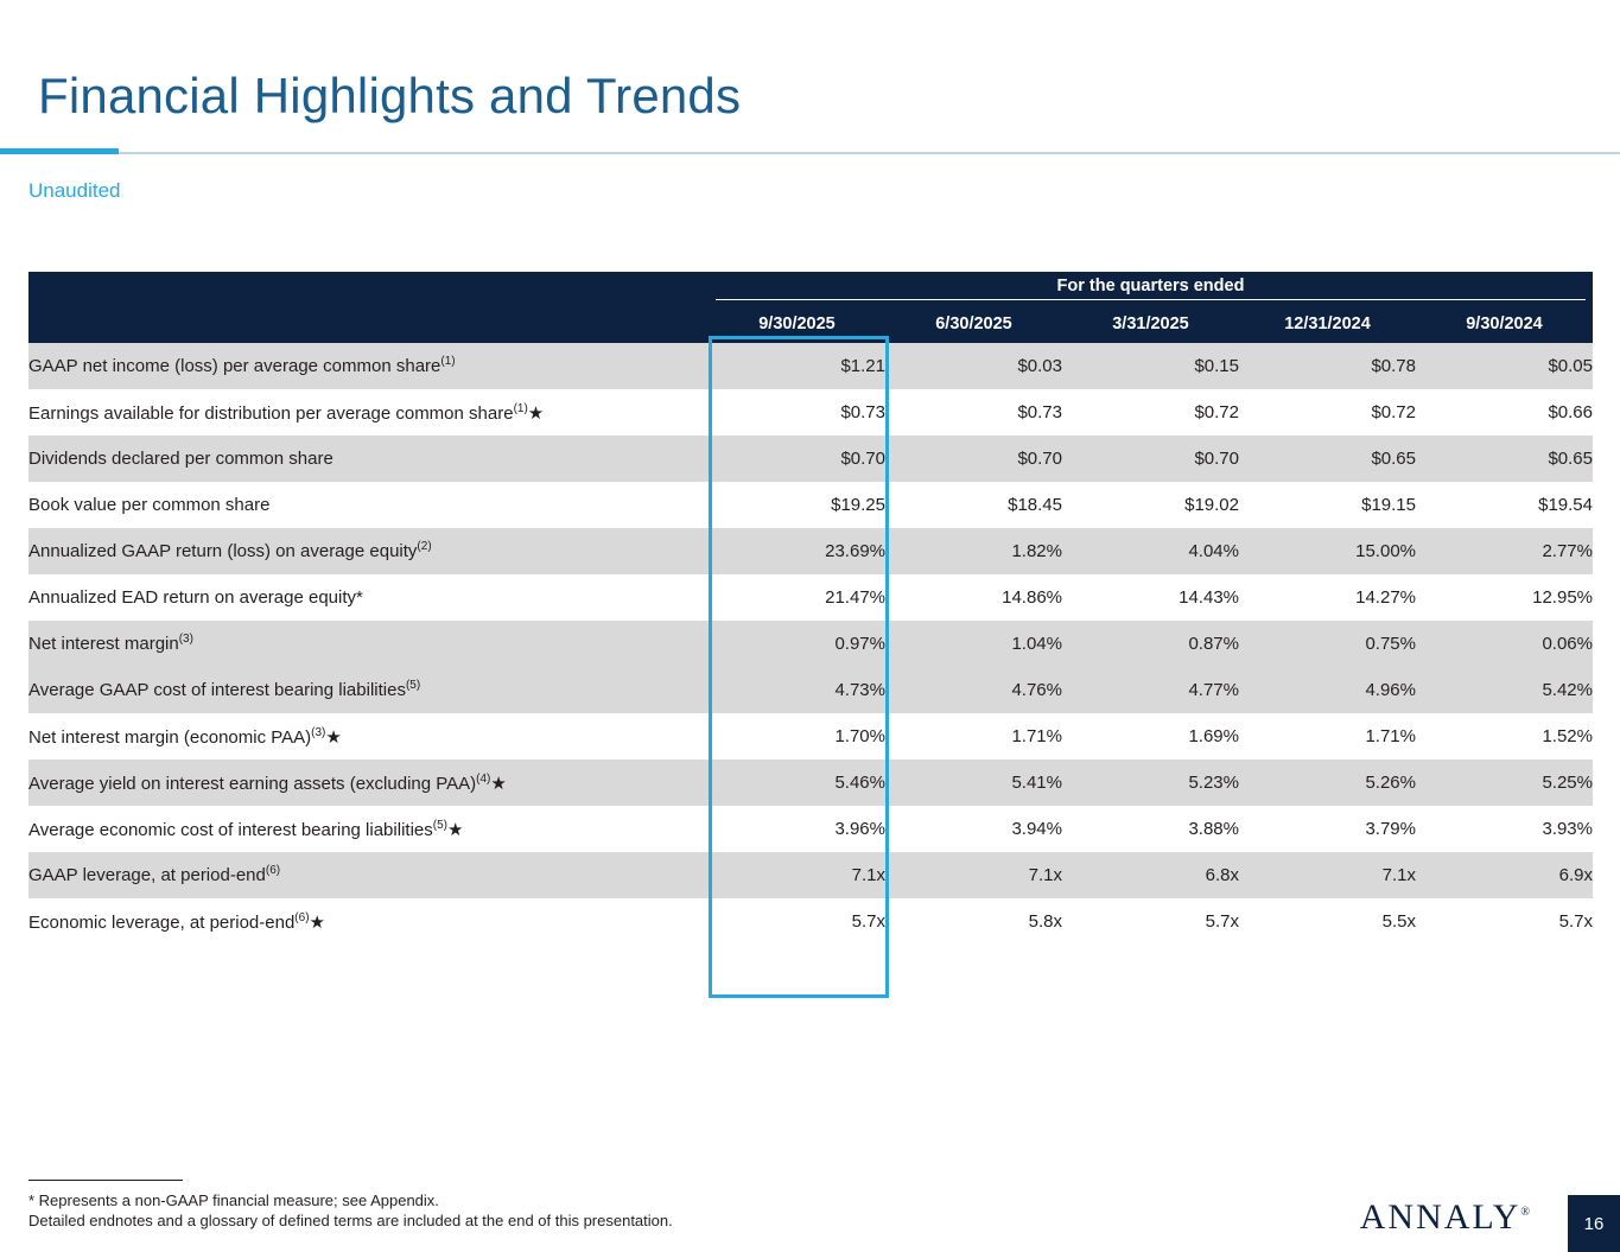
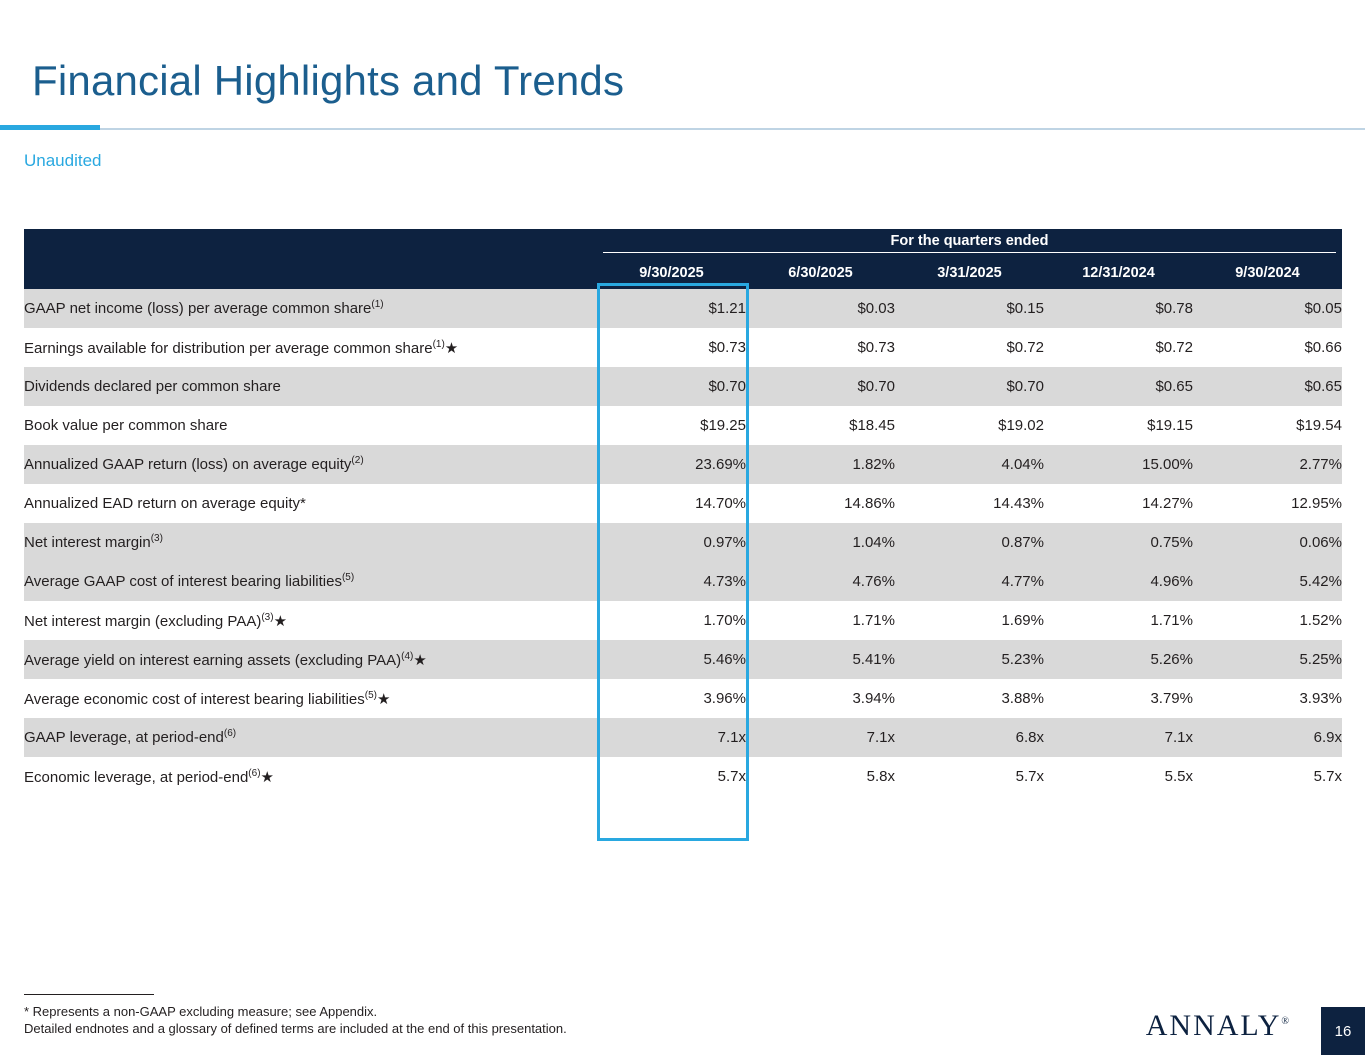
  Financial Highlights and Trends
  Unaudited
  	For the quarters ended
  	9/30/2025	6/30/2025	3/31/2025	12/31/2024	9/30/2024
  GAAP net income (loss) per average common share(1)	$1.21	$0.03	$0.15	$0.78	$0.05
  Earnings available for distribution per average common share(1)★	$0.73	$0.73	$0.72	$0.72	$0.66
  Dividends declared per common share	$0.70	$0.70	$0.70	$0.65	$0.65
  Book value per common share	$19.25	$18.45	$19.02	$19.15	$19.54
  Annualized GAAP return (loss) on average equity(2)	23.69%	1.82%	4.04%	15.00%	2.77%
- Annualized EAD return on average equity*	21.47%	14.86%	14.43%	14.27%	12.95%
+ Annualized EAD return on average equity*	14.70%	14.86%	14.43%	14.27%	12.95%
  Net interest margin(3)	0.97%	1.04%	0.87%	0.75%	0.06%
  Average GAAP cost of interest bearing liabilities(5)	4.73%	4.76%	4.77%	4.96%	5.42%
- Net interest margin (economic PAA)(3)★	1.70%	1.71%	1.69%	1.71%	1.52%
+ Net interest margin (excluding PAA)(3)★	1.70%	1.71%	1.69%	1.71%	1.52%
  Average yield on interest earning assets (excluding PAA)(4)★	5.46%	5.41%	5.23%	5.26%	5.25%
  Average economic cost of interest bearing liabilities(5)★	3.96%	3.94%	3.88%	3.79%	3.93%
  GAAP leverage, at period-end(6)	7.1x	7.1x	6.8x	7.1x	6.9x
  Economic leverage, at period-end(6)★	5.7x	5.8x	5.7x	5.5x	5.7x
- * Represents a non-GAAP financial measure; see Appendix.
+ * Represents a non-GAAP excluding measure; see Appendix.
  Detailed endnotes and a glossary of defined terms are included at the end of this presentation.
  ANNALY®
  16
